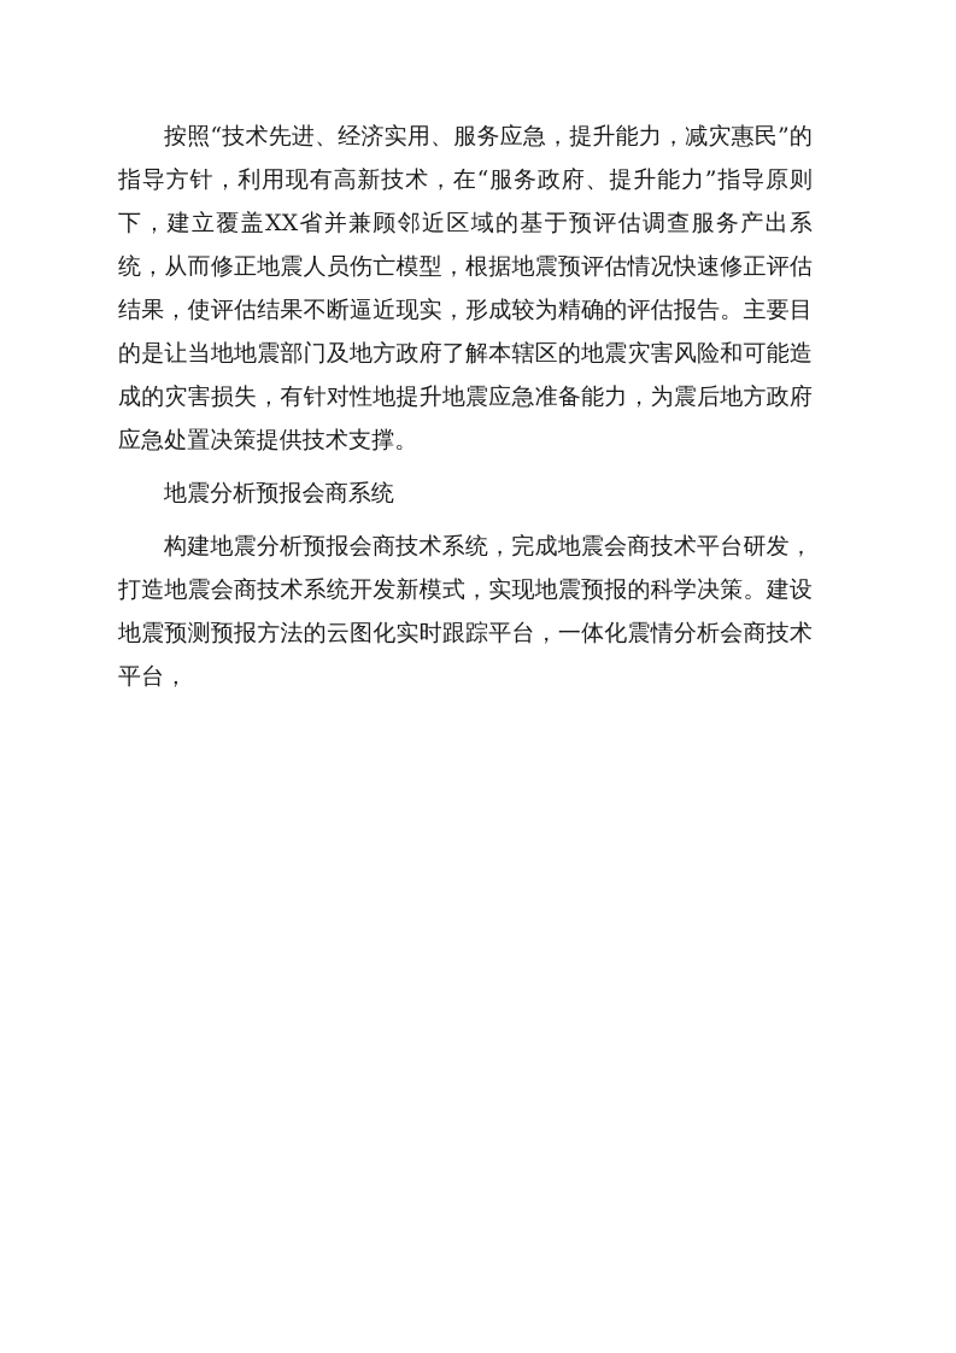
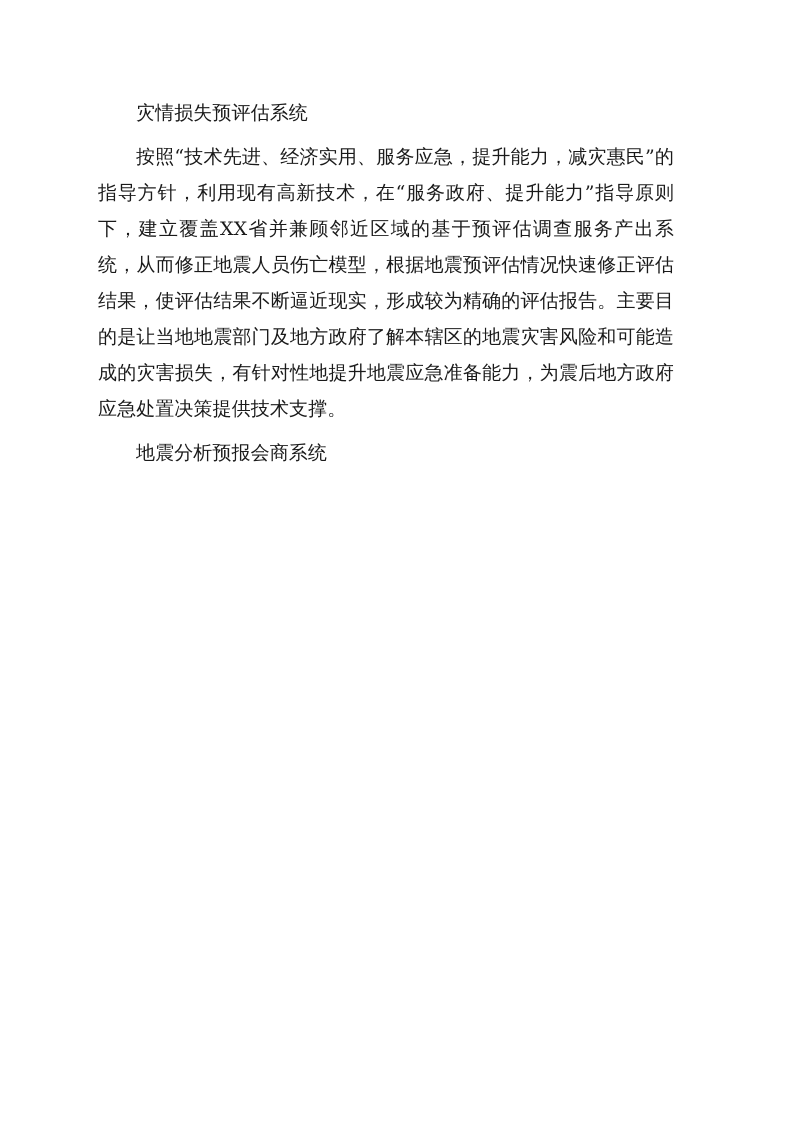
+ 灾情损失预评估系统
  按照“技术先进、经济实用、服务应急，提升能力，减灾惠民”的指导方针，利用现有高新技术，在“服务政府、提升能力”指导原则下，建立覆盖XX省并兼顾邻近区域的基于预评估调查服务产出系统，从而修正地震人员伤亡模型，根据地震预评估情况快速修正评估结果，使评估结果不断逼近现实，形成较为精确的评估报告。主要目的是让当地地震部门及地方政府了解本辖区的地震灾害风险和可能造成的灾害损失，有针对性地提升地震应急准备能力，为震后地方政府应急处置决策提供技术支撑。
  地震分析预报会商系统
- 构建地震分析预报会商技术系统，完成地震会商技术平台研发，打造地震会商技术系统开发新模式，实现地震预报的科学决策。建设地震预测预报方法的云图化实时跟踪平台，一体化震情分析会商技术平台，
